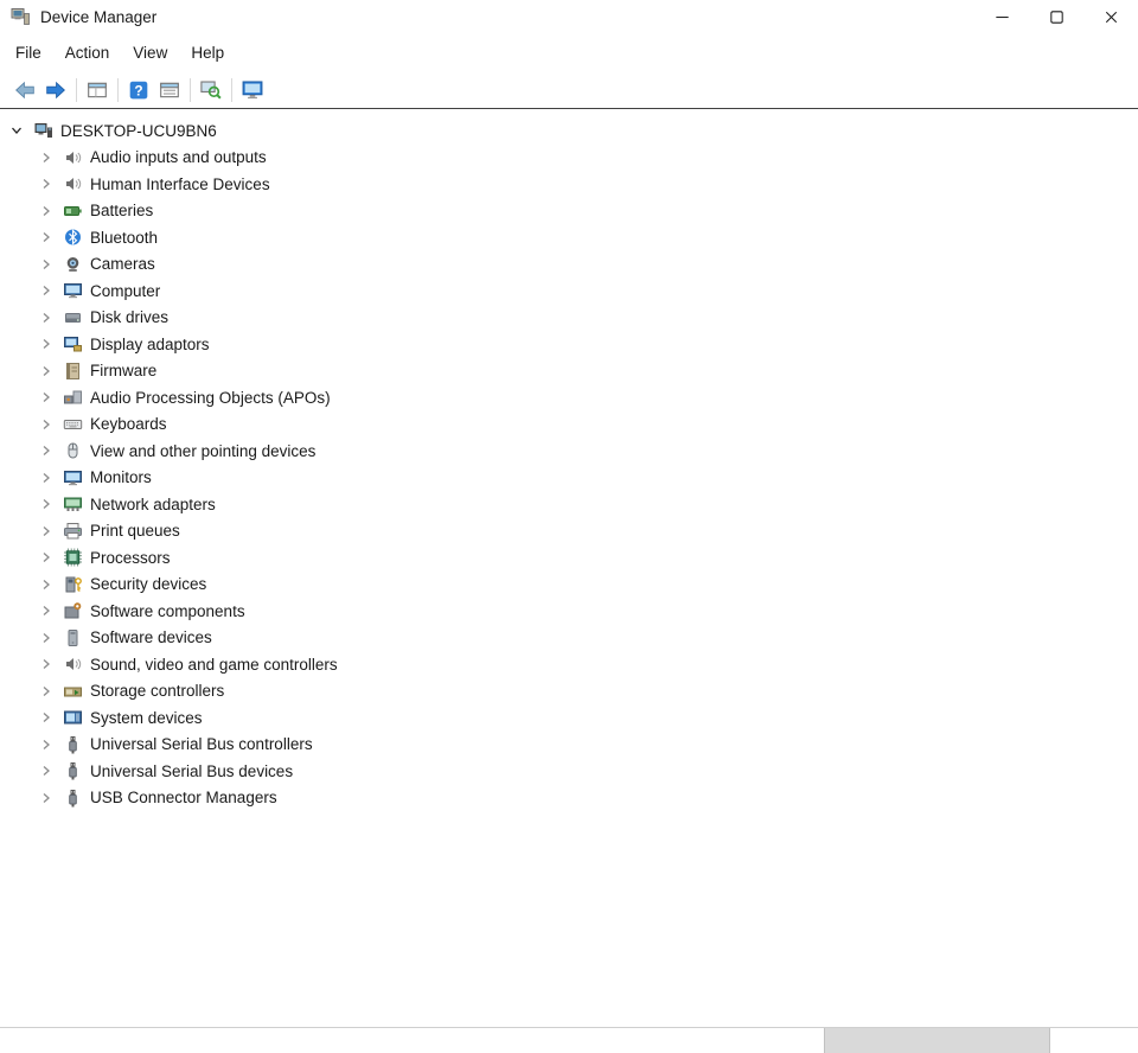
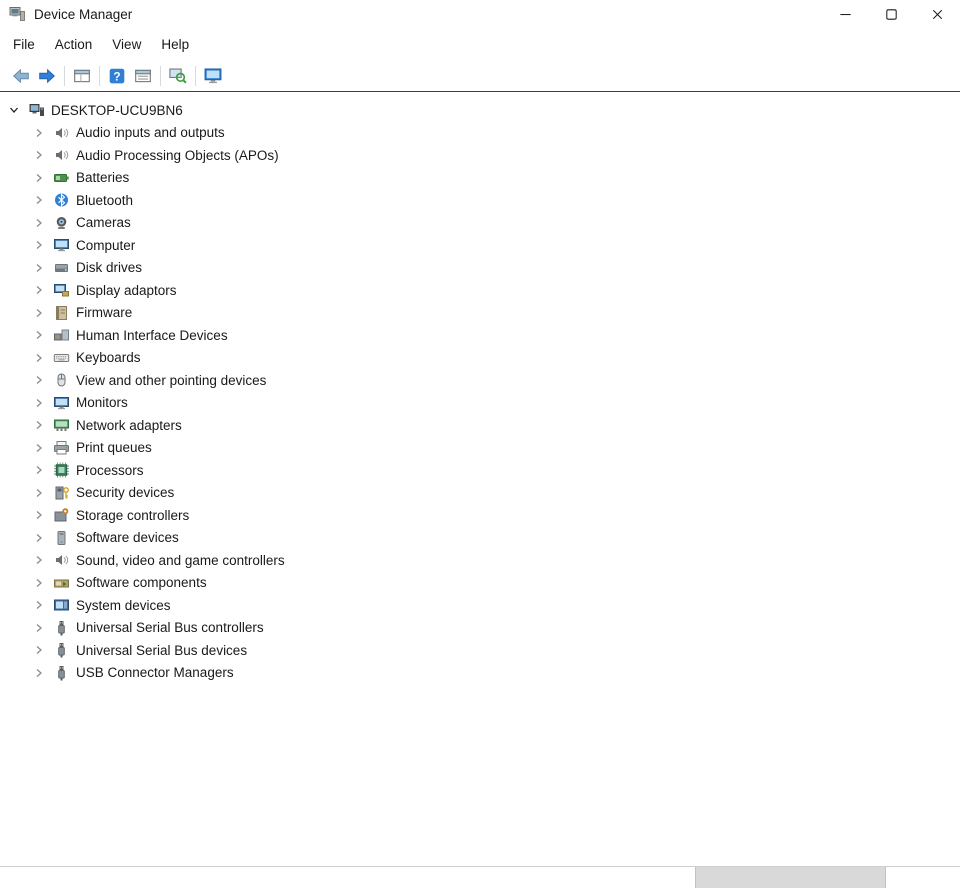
  Device Manager
  File
  Action
  View
  Help
  ?
  DESKTOP-UCU9BN6
  Audio inputs and outputs
- Human Interface Devices
+ Audio Processing Objects (APOs)
  Batteries
  Bluetooth
  Cameras
  Computer
  Disk drives
  Display adaptors
  Firmware
- Audio Processing Objects (APOs)
+ Human Interface Devices
  Keyboards
  View and other pointing devices
  Monitors
  Network adapters
  Print queues
  Processors
  Security devices
- Software components
+ Storage controllers
  Software devices
  Sound, video and game controllers
- Storage controllers
+ Software components
  System devices
  Universal Serial Bus controllers
  Universal Serial Bus devices
  USB Connector Managers
